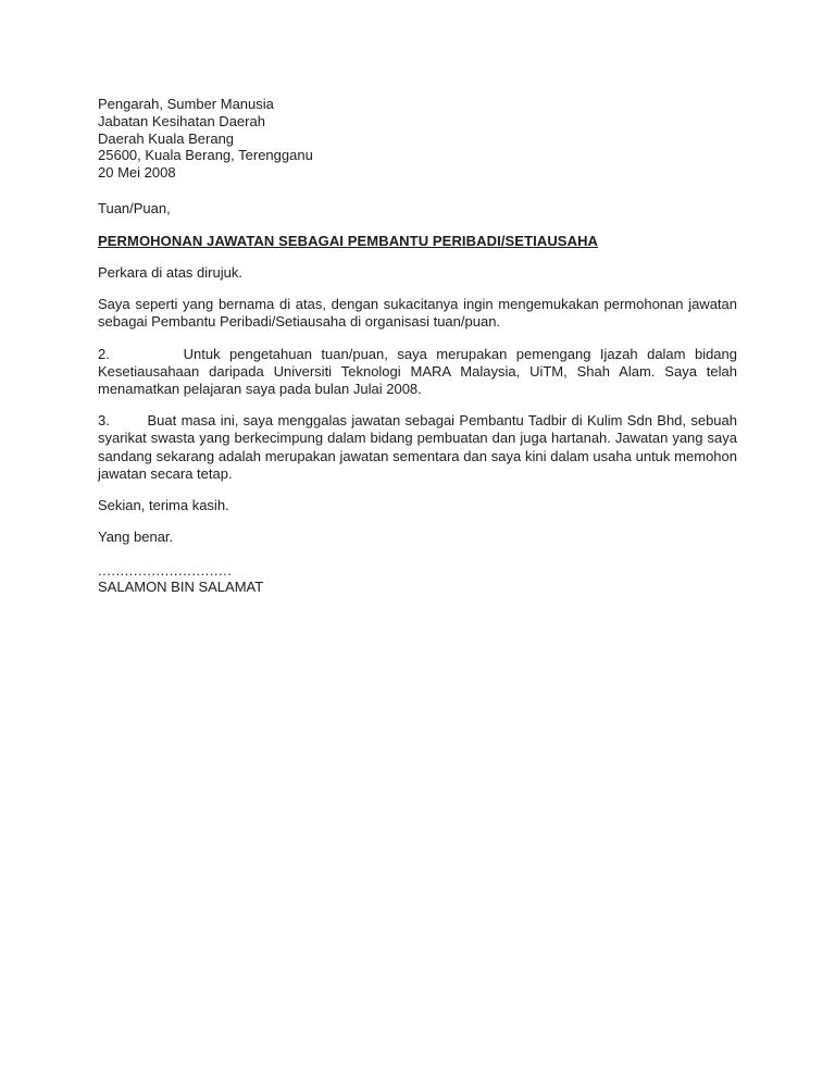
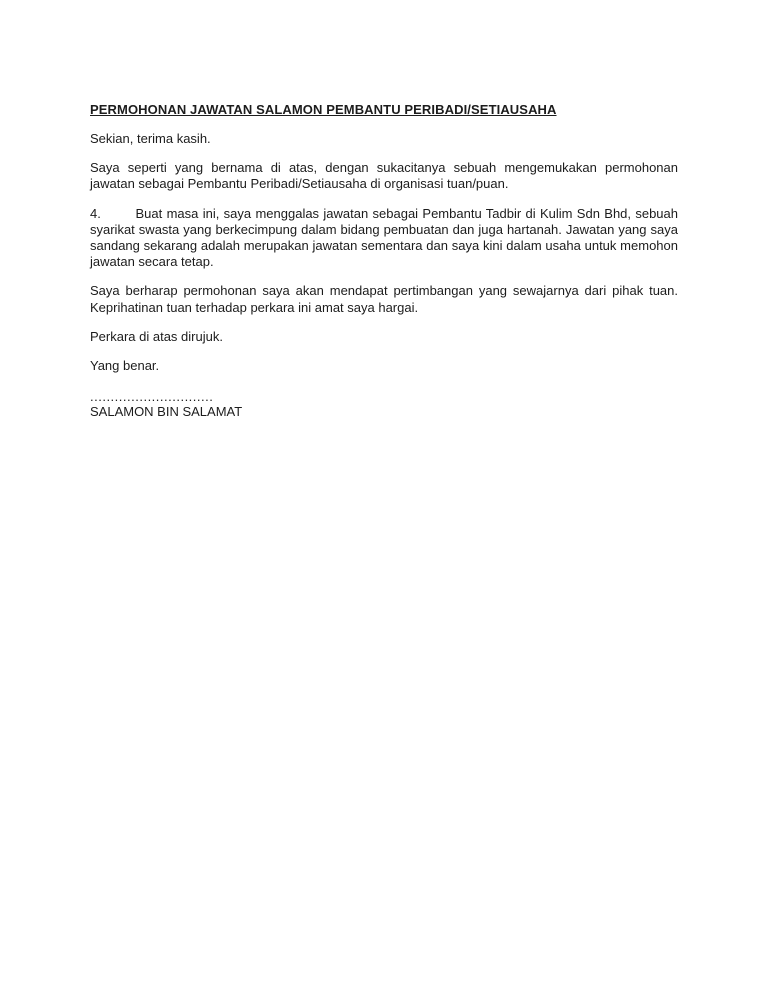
- Pengarah, Sumber Manusia
- Jabatan Kesihatan Daerah
- Daerah Kuala Berang
- 25600, Kuala Berang, Terengganu
- 20 Mei 2008
- Tuan/Puan,
- PERMOHONAN JAWATAN SEBAGAI PEMBANTU PERIBADI/SETIAUSAHA
+ PERMOHONAN JAWATAN SALAMON PEMBANTU PERIBADI/SETIAUSAHA
- Perkara di atas dirujuk.
+ Sekian, terima kasih.
- Saya seperti yang bernama di atas, dengan sukacitanya ingin mengemukakan permohonan jawatan sebagai Pembantu Peribadi/Setiausaha di organisasi tuan/puan.
+ Saya seperti yang bernama di atas, dengan sukacitanya sebuah mengemukakan permohonan jawatan sebagai Pembantu Peribadi/Setiausaha di organisasi tuan/puan.
- 2. Untuk pengetahuan tuan/puan, saya merupakan pemengang Ijazah dalam bidang Kesetiausahaan daripada Universiti Teknologi MARA Malaysia, UiTM, Shah Alam. Saya telah menamatkan pelajaran saya pada bulan Julai 2008.
- 3. Buat masa ini, saya menggalas jawatan sebagai Pembantu Tadbir di Kulim Sdn Bhd, sebuah syarikat swasta yang berkecimpung dalam bidang pembuatan dan juga hartanah. Jawatan yang saya sandang sekarang adalah merupakan jawatan sementara dan saya kini dalam usaha untuk memohon jawatan secara tetap.
+ 4. Buat masa ini, saya menggalas jawatan sebagai Pembantu Tadbir di Kulim Sdn Bhd, sebuah syarikat swasta yang berkecimpung dalam bidang pembuatan dan juga hartanah. Jawatan yang saya sandang sekarang adalah merupakan jawatan sementara dan saya kini dalam usaha untuk memohon jawatan secara tetap.
+ Saya berharap permohonan saya akan mendapat pertimbangan yang sewajarnya dari pihak tuan. Keprihatinan tuan terhadap perkara ini amat saya hargai.
- Sekian, terima kasih.
+ Perkara di atas dirujuk.
  Yang benar.
  ..............................
  SALAMON BIN SALAMAT
